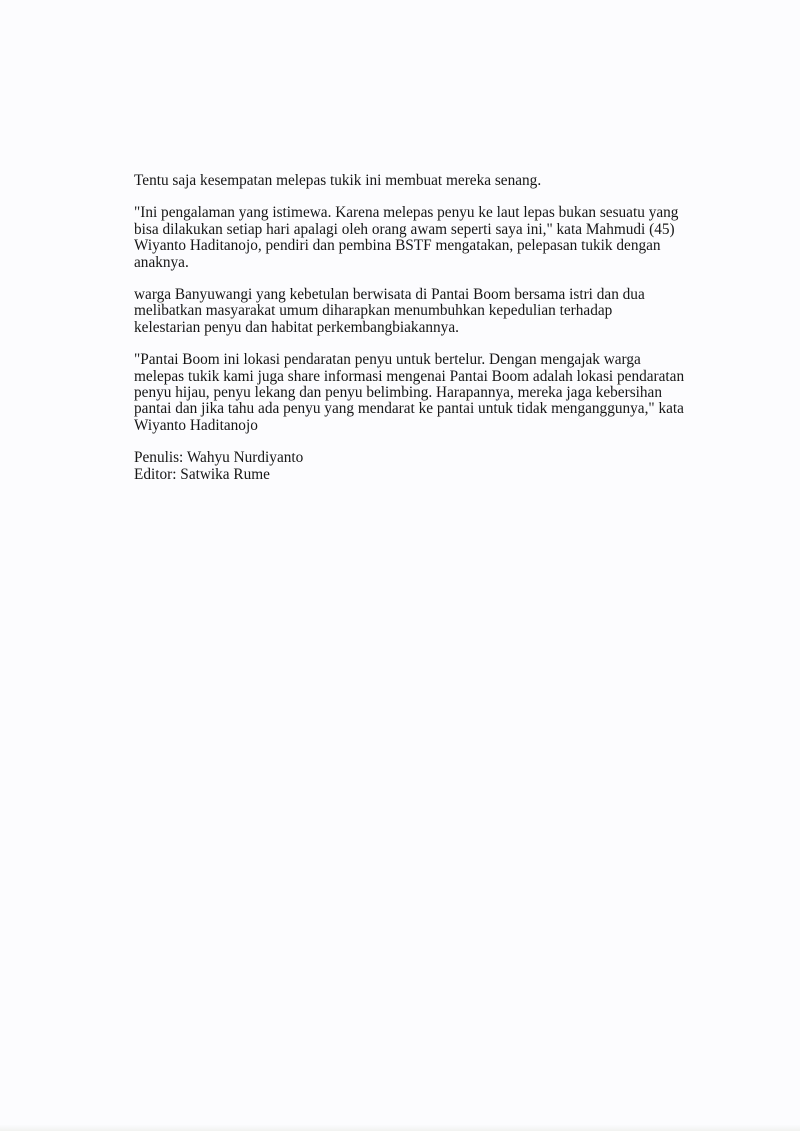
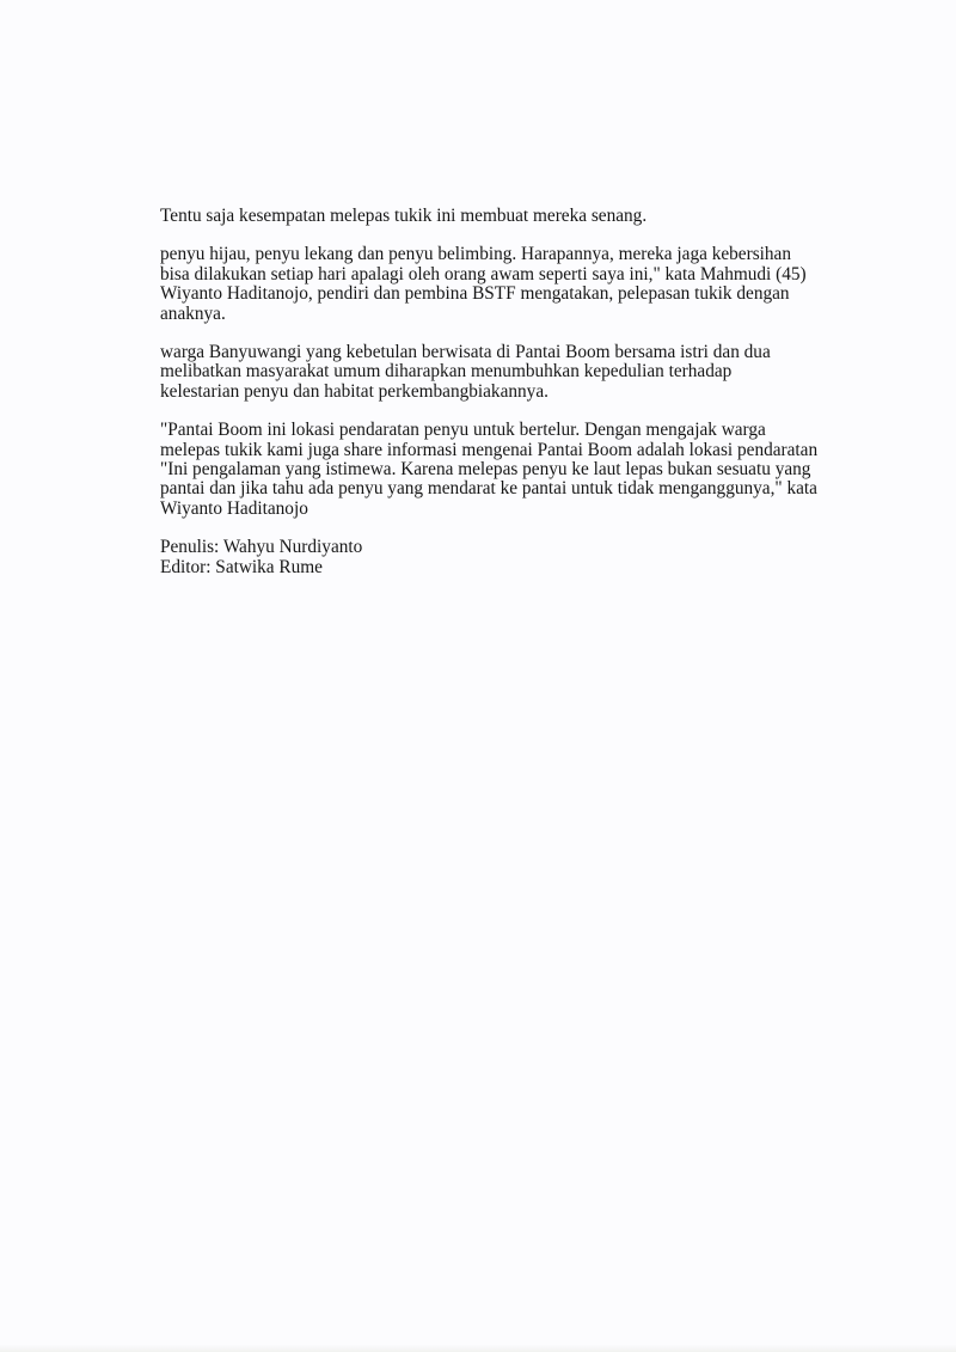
  Tentu saja kesempatan melepas tukik ini membuat mereka senang.
- "Ini pengalaman yang istimewa. Karena melepas penyu ke laut lepas bukan sesuatu yang
+ penyu hijau, penyu lekang dan penyu belimbing. Harapannya, mereka jaga kebersihan
  bisa dilakukan setiap hari apalagi oleh orang awam seperti saya ini," kata Mahmudi (45)
  Wiyanto Haditanojo, pendiri dan pembina BSTF mengatakan, pelepasan tukik dengan
  anaknya.
  warga Banyuwangi yang kebetulan berwisata di Pantai Boom bersama istri dan dua
  melibatkan masyarakat umum diharapkan menumbuhkan kepedulian terhadap
  kelestarian penyu dan habitat perkembangbiakannya.
  "Pantai Boom ini lokasi pendaratan penyu untuk bertelur. Dengan mengajak warga
  melepas tukik kami juga share informasi mengenai Pantai Boom adalah lokasi pendaratan
- penyu hijau, penyu lekang dan penyu belimbing. Harapannya, mereka jaga kebersihan
+ "Ini pengalaman yang istimewa. Karena melepas penyu ke laut lepas bukan sesuatu yang
  pantai dan jika tahu ada penyu yang mendarat ke pantai untuk tidak menganggunya," kata
  Wiyanto Haditanojo
  Penulis: Wahyu Nurdiyanto
  Editor: Satwika Rume
